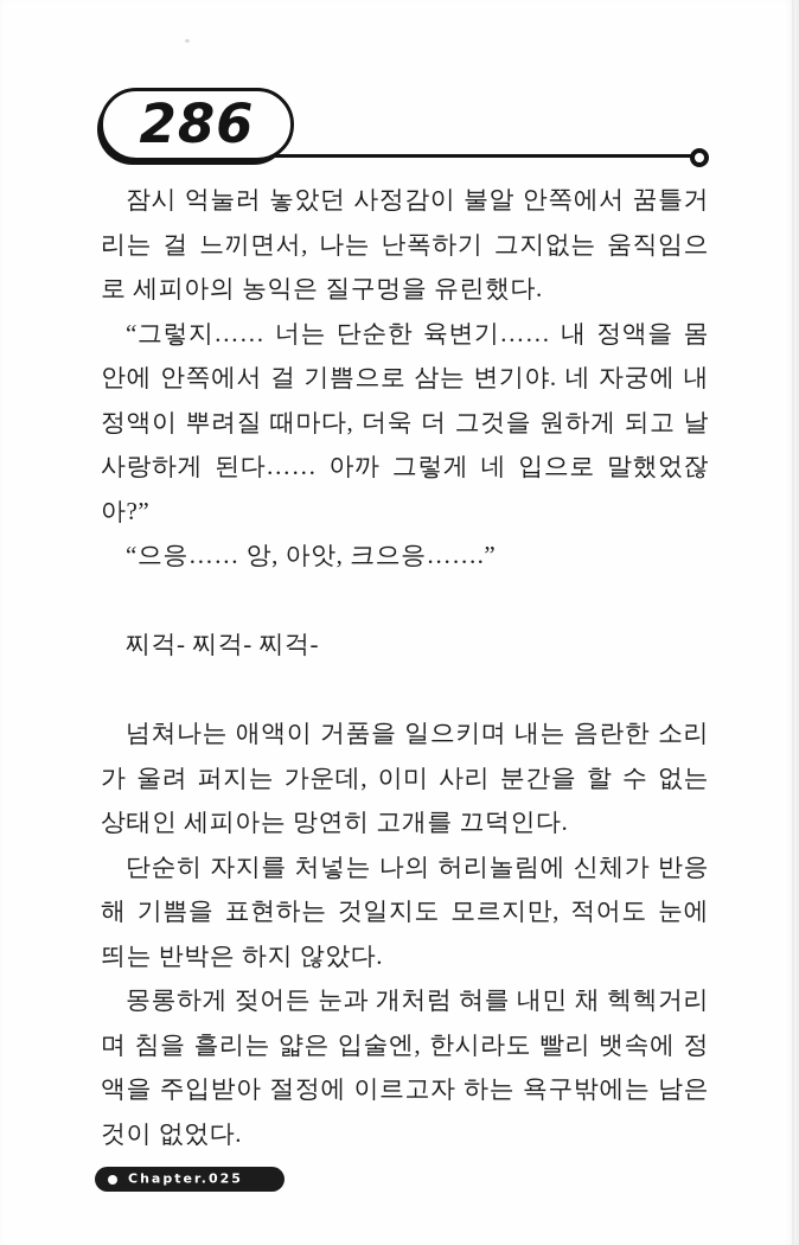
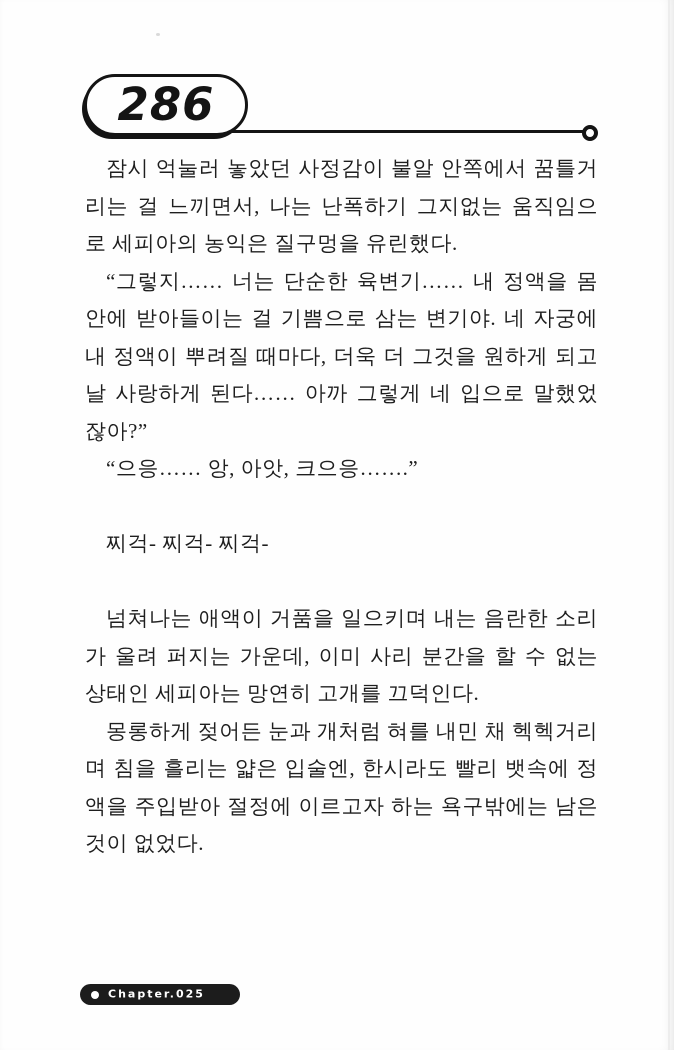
  286
  잠시 억눌러 놓았던 사정감이 불알 안쪽에서 꿈틀거리는 걸 느끼면서, 나는 난폭하기 그지없는 움직임으로 세피아의 농익은 질구멍을 유린했다.
- “그렇지…… 너는 단순한 육변기…… 내 정액을 몸 안에 안쪽에서 걸 기쁨으로 삼는 변기야. 네 자궁에 내 정액이 뿌려질 때마다, 더욱 더 그것을 원하게 되고 날 사랑하게 된다…… 아까 그렇게 네 입으로 말했었잖아?”
+ “그렇지…… 너는 단순한 육변기…… 내 정액을 몸 안에 받아들이는 걸 기쁨으로 삼는 변기야. 네 자궁에 내 정액이 뿌려질 때마다, 더욱 더 그것을 원하게 되고 날 사랑하게 된다…… 아까 그렇게 네 입으로 말했었잖아?”
  “으응…… 앙, 아앗, 크으응…….”
  찌걱- 찌걱- 찌걱-
  넘쳐나는 애액이 거품을 일으키며 내는 음란한 소리가 울려 퍼지는 가운데, 이미 사리 분간을 할 수 없는 상태인 세피아는 망연히 고개를 끄덕인다.
- 단순히 자지를 처넣는 나의 허리놀림에 신체가 반응해 기쁨을 표현하는 것일지도 모르지만, 적어도 눈에 띄는 반박은 하지 않았다.
  몽롱하게 젖어든 눈과 개처럼 혀를 내민 채 헥헥거리며 침을 흘리는 얇은 입술엔, 한시라도 빨리 뱃속에 정액을 주입받아 절정에 이르고자 하는 욕구밖에는 남은 것이 없었다.
  Chapter.025
